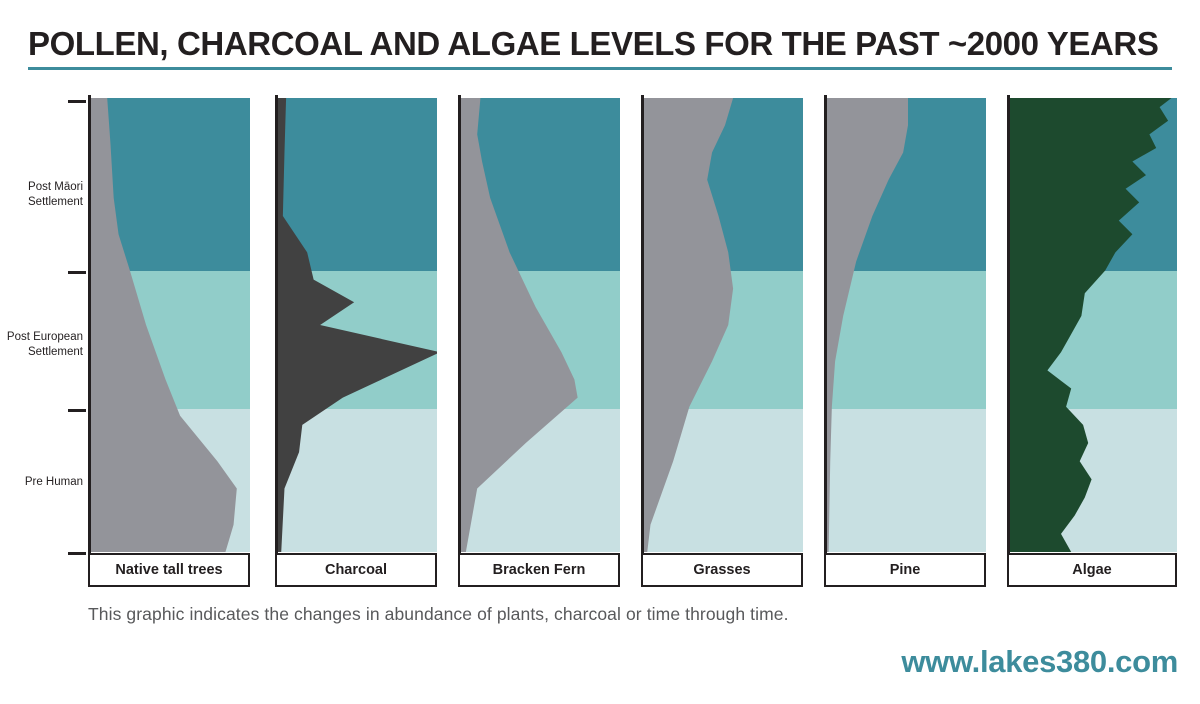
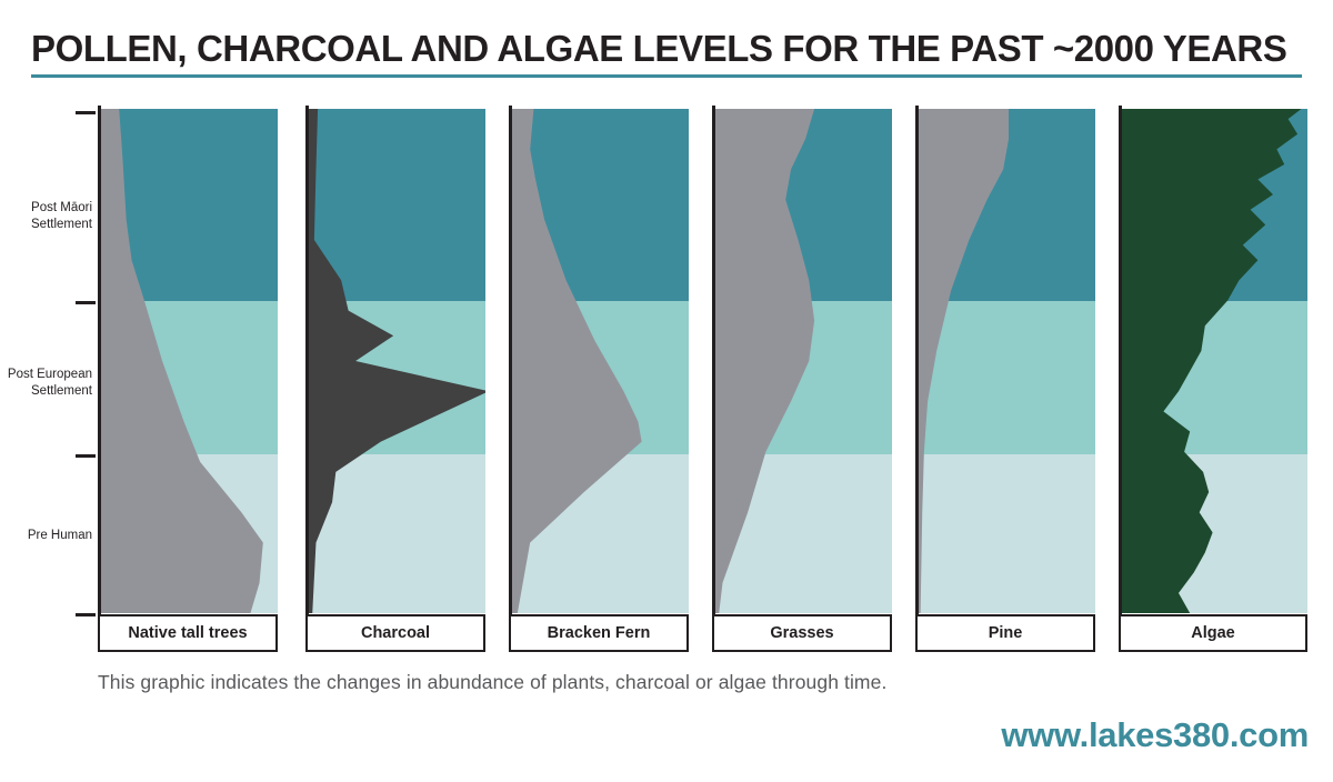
  POLLEN, CHARCOAL AND ALGAE LEVELS FOR THE PAST ~2000 YEARS
  Post Māori
  Settlement
  Post European
  Settlement
  Pre Human
  Native tall trees
  Charcoal
  Bracken Fern
  Grasses
  Pine
  Algae
- This graphic indicates the changes in abundance of plants, charcoal or time through time.
+ This graphic indicates the changes in abundance of plants, charcoal or algae through time.
  www.lakes380.com
